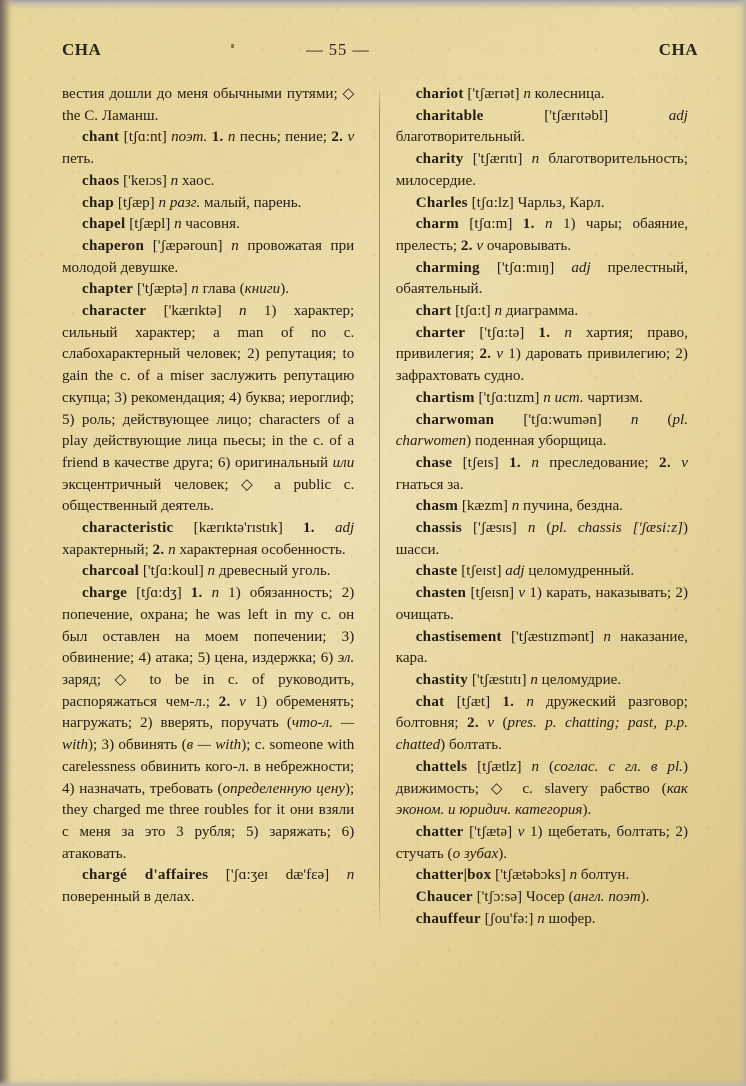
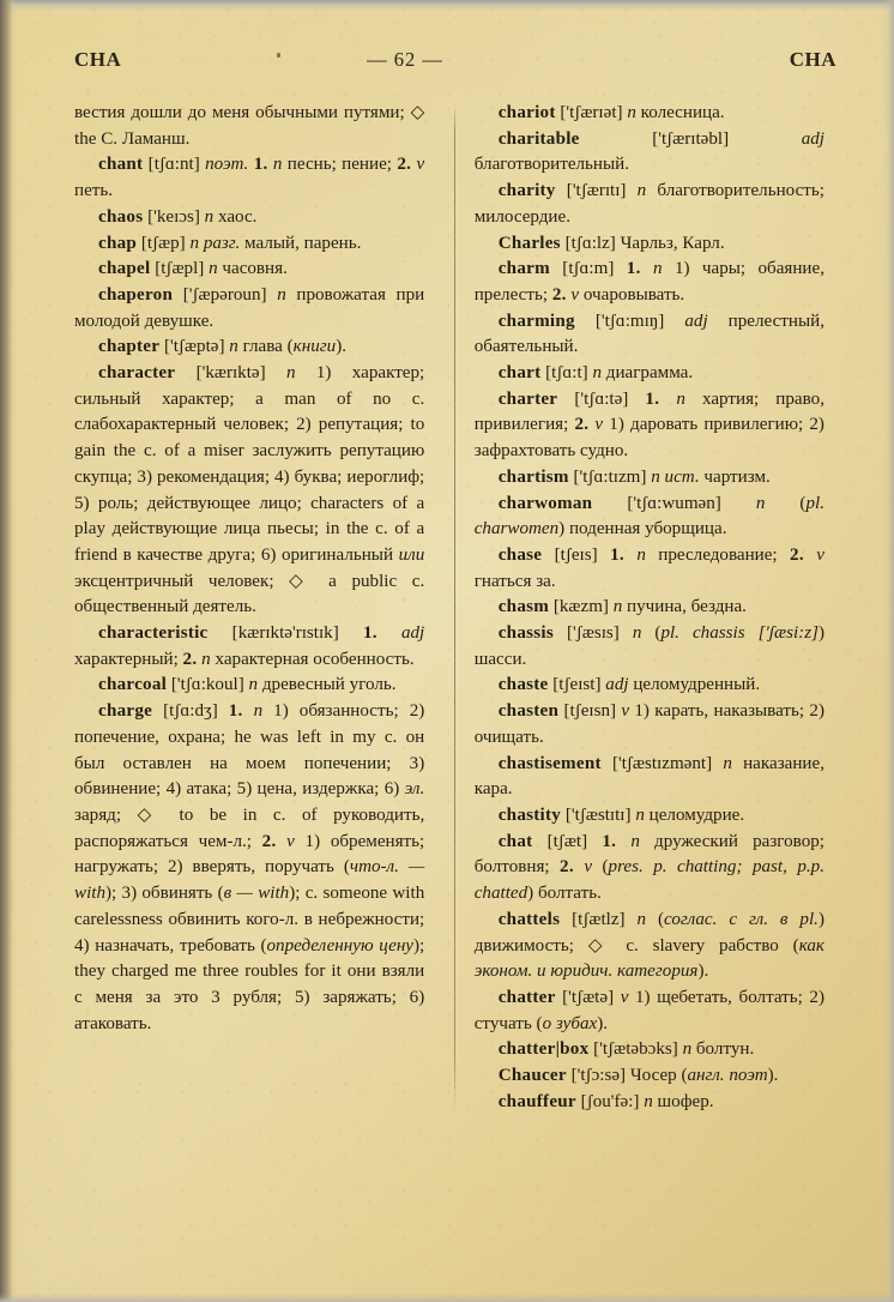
  CHA
- — 55 —
+ — 62 —
  CHA
  вестия дошли до меня обычными путями; ◇ the C. Ламанш.
  chant [tʃɑ:nt] поэт. 1. n песнь; пение; 2. v петь.
  chaos ['keɪɔs] n хаос.
  chap [tʃæp] n разг. малый, парень.
  chapel [tʃæpl] n часовня.
  chaperon ['ʃæpəroun] n провожатая при молодой девушке.
  chapter ['tʃæptə] n глава (книги).
  character ['kærɪktə] n 1) характер; сильный характер; a man of no c. слабохарактерный человек; 2) репутация; to gain the c. of a miser заслужить репутацию скупца; 3) рекомендация; 4) буква; иероглиф; 5) роль; действующее лицо; characters of a play действующие лица пьесы; in the c. of a friend в качестве друга; 6) оригинальный или эксцентричный человек; ◇ a public c. общественный деятель.
  characteristic [kærɪktə'rɪstɪk] 1. adj характерный; 2. n характерная особенность.
  charcoal ['tʃɑ:koul] n древесный уголь.
  charge [tʃɑ:dʒ] 1. n 1) обязанность; 2) попечение, охрана; he was left in my c. он был оставлен на моем попечении; 3) обвинение; 4) атака; 5) цена, издержка; 6) эл. заряд; ◇ to be in c. of руководить, распоряжаться чем-л.; 2. v 1) обременять; нагружать; 2) вверять, поручать (что-л. — with); 3) обвинять (в — with); c. someone with carelessness обвинить кого-л. в небрежности; 4) назначать, требовать (определенную цену); they charged me three roubles for it они взяли с меня за это 3 рубля; 5) заряжать; 6) атаковать.
- chargé d'affaires ['ʃɑ:ʒeɪ dæ'fɛə] n поверенный в делах.
  chariot ['tʃærɪət] n колесница.
  charitable ['tʃærɪtəbl] adj благотворительный.
  charity ['tʃærɪtɪ] n благотворительность; милосердие.
  Charles [tʃɑ:lz] Чарльз, Карл.
  charm [tʃɑ:m] 1. n 1) чары; обаяние, прелесть; 2. v очаровывать.
  charming ['tʃɑ:mɪŋ] adj прелестный, обаятельный.
  chart [tʃɑ:t] n диаграмма.
  charter ['tʃɑ:tə] 1. n хартия; право, привилегия; 2. v 1) даровать привилегию; 2) зафрахтовать судно.
  chartism ['tʃɑ:tɪzm] n ист. чартизм.
  charwoman ['tʃɑ:wumən] n (pl. charwomen) поденная уборщица.
  chase [tʃeɪs] 1. n преследование; 2. v гнаться за.
  chasm [kæzm] n пучина, бездна.
  chassis ['ʃæsɪs] n (pl. chassis ['ʃæsi:z]) шасси.
  chaste [tʃeɪst] adj целомудренный.
  chasten [tʃeɪsn] v 1) карать, наказывать; 2) очищать.
  chastisement ['tʃæstɪzmənt] n наказание, кара.
  chastity ['tʃæstɪtɪ] n целомудрие.
  chat [tʃæt] 1. n дружеский разговор; болтовня; 2. v (pres. p. chatting; past, p.p. chatted) болтать.
  chattels [tʃætlz] n (соглас. с гл. в pl.) движимость; ◇ c. slavery рабство (как эконом. и юридич. категория).
  chatter ['tʃætə] v 1) щебетать, болтать; 2) стучать (о зубах).
  chatter|box ['tʃætəbɔks] n болтун.
  Chaucer ['tʃɔ:sə] Чосер (англ. поэт).
  chauffeur [ʃou'fə:] n шофер.
